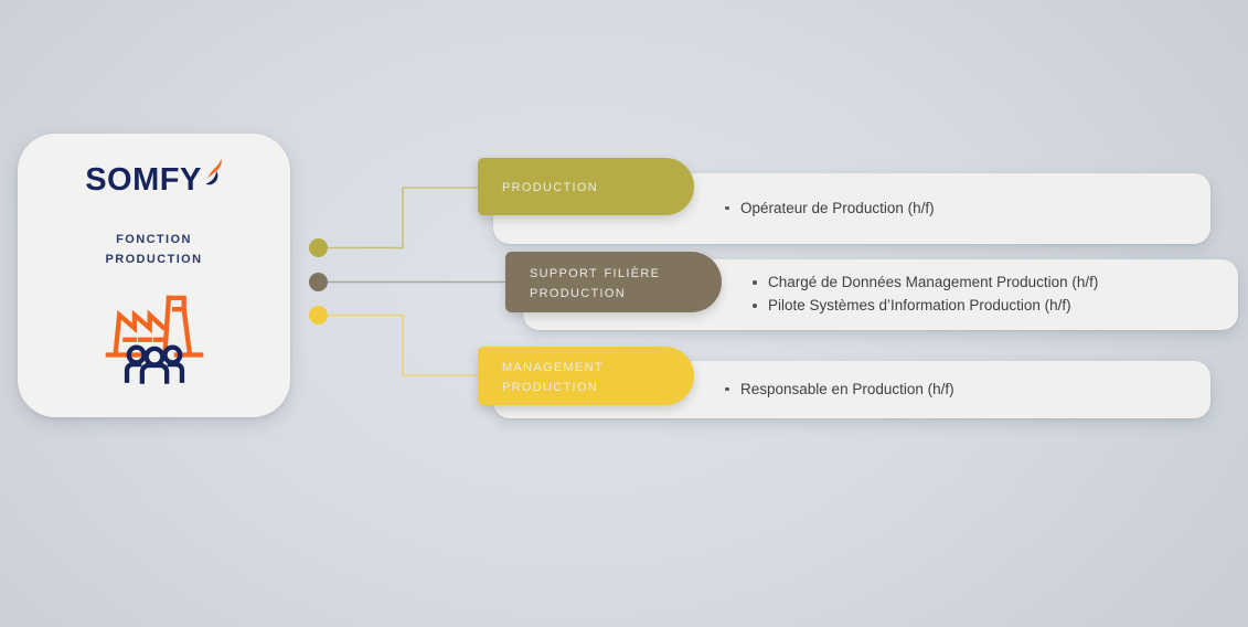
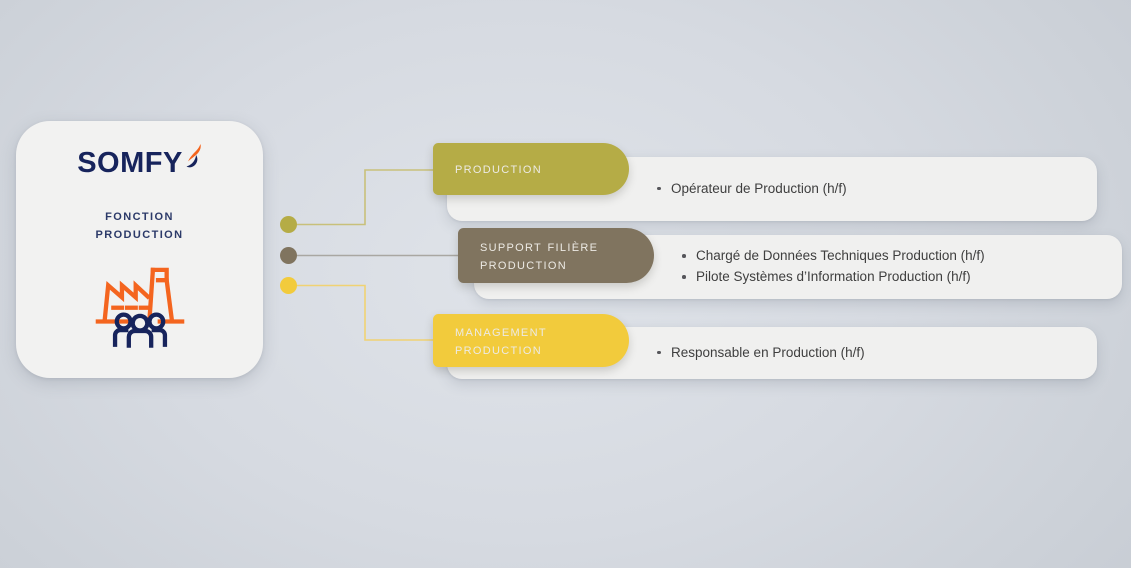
  SOMFY
  fonction
  production
  production
  Opérateur de Production (h/f)
  support filière
  production
- Chargé de Données Management Production (h/f)
+ Chargé de Données Techniques Production (h/f)
  Pilote Systèmes d’Information Production (h/f)
  management
  production
  Responsable en Production (h/f)
